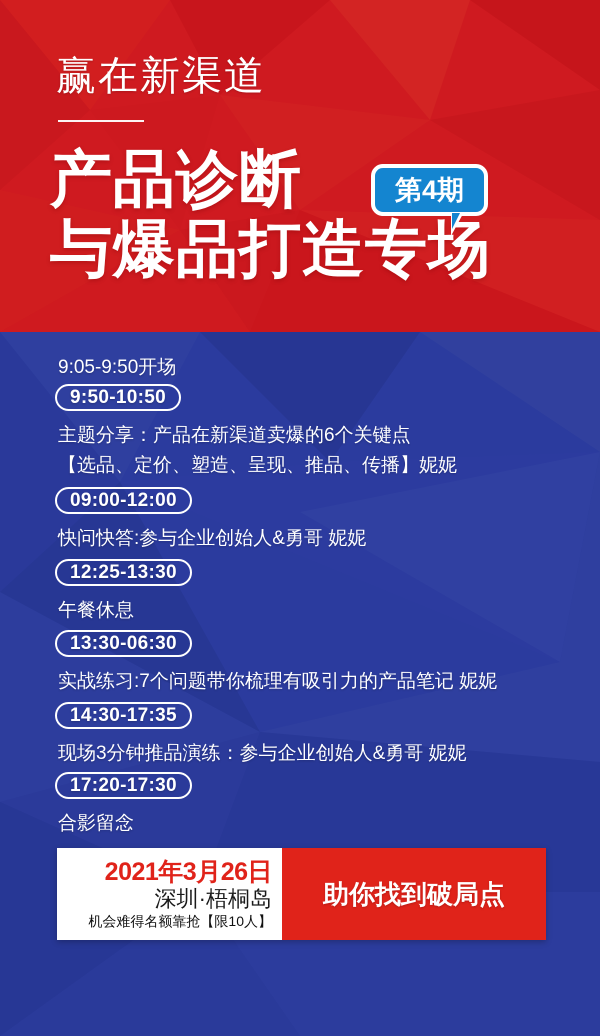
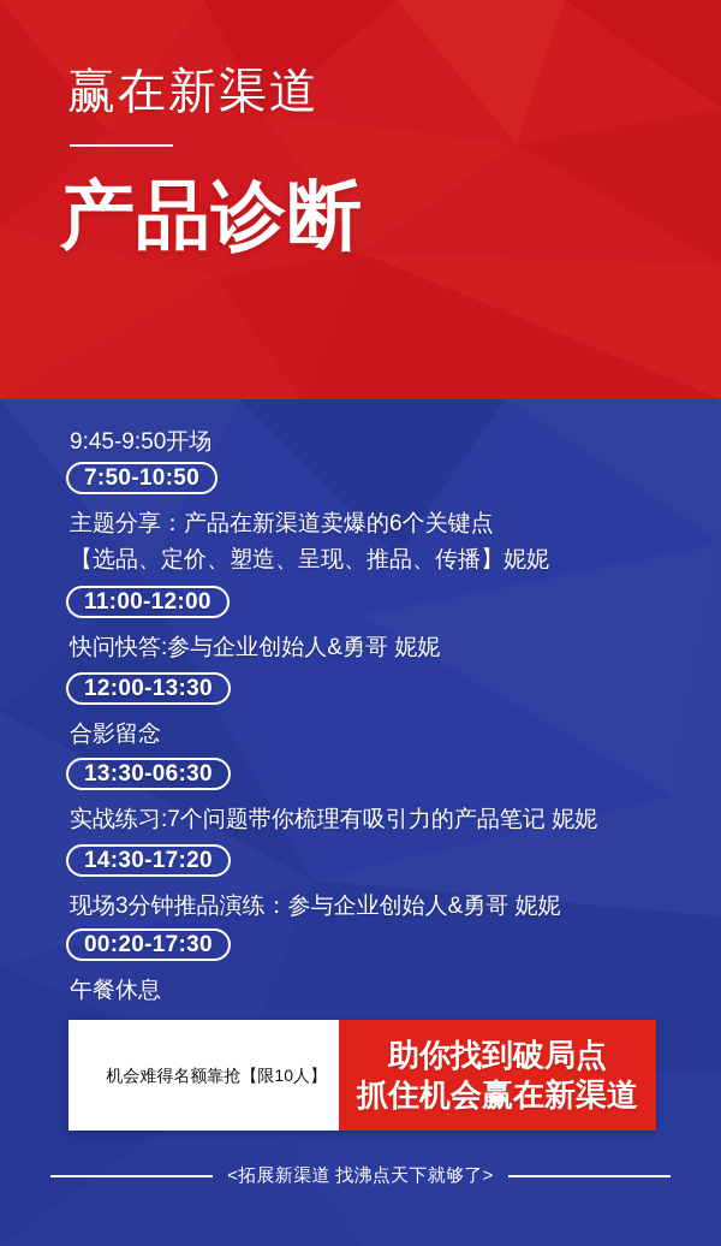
  赢在新渠道
  产品诊断
- 与爆品打造专场
- 第4期
- 9:05-9:50开场
+ 9:45-9:50开场
- 9:50-10:50
+ 7:50-10:50
  主题分享：产品在新渠道卖爆的6个关键点
  【选品、定价、塑造、呈现、推品、传播】妮妮
- 09:00-12:00
+ 11:00-12:00
  快问快答:参与企业创始人&勇哥 妮妮
- 12:25-13:30
+ 12:00-13:30
- 午餐休息
+ 合影留念
  13:30-06:30
  实战练习:7个问题带你梳理有吸引力的产品笔记 妮妮
- 14:30-17:35
+ 14:30-17:20
  现场3分钟推品演练：参与企业创始人&勇哥 妮妮
- 17:20-17:30
+ 00:20-17:30
- 合影留念
+ 午餐休息
- 2021年3月26日
- 深圳·梧桐岛
  机会难得名额靠抢【限10人】
  助你找到破局点
+ 抓住机会赢在新渠道
+ <拓展新渠道 找沸点天下就够了>
